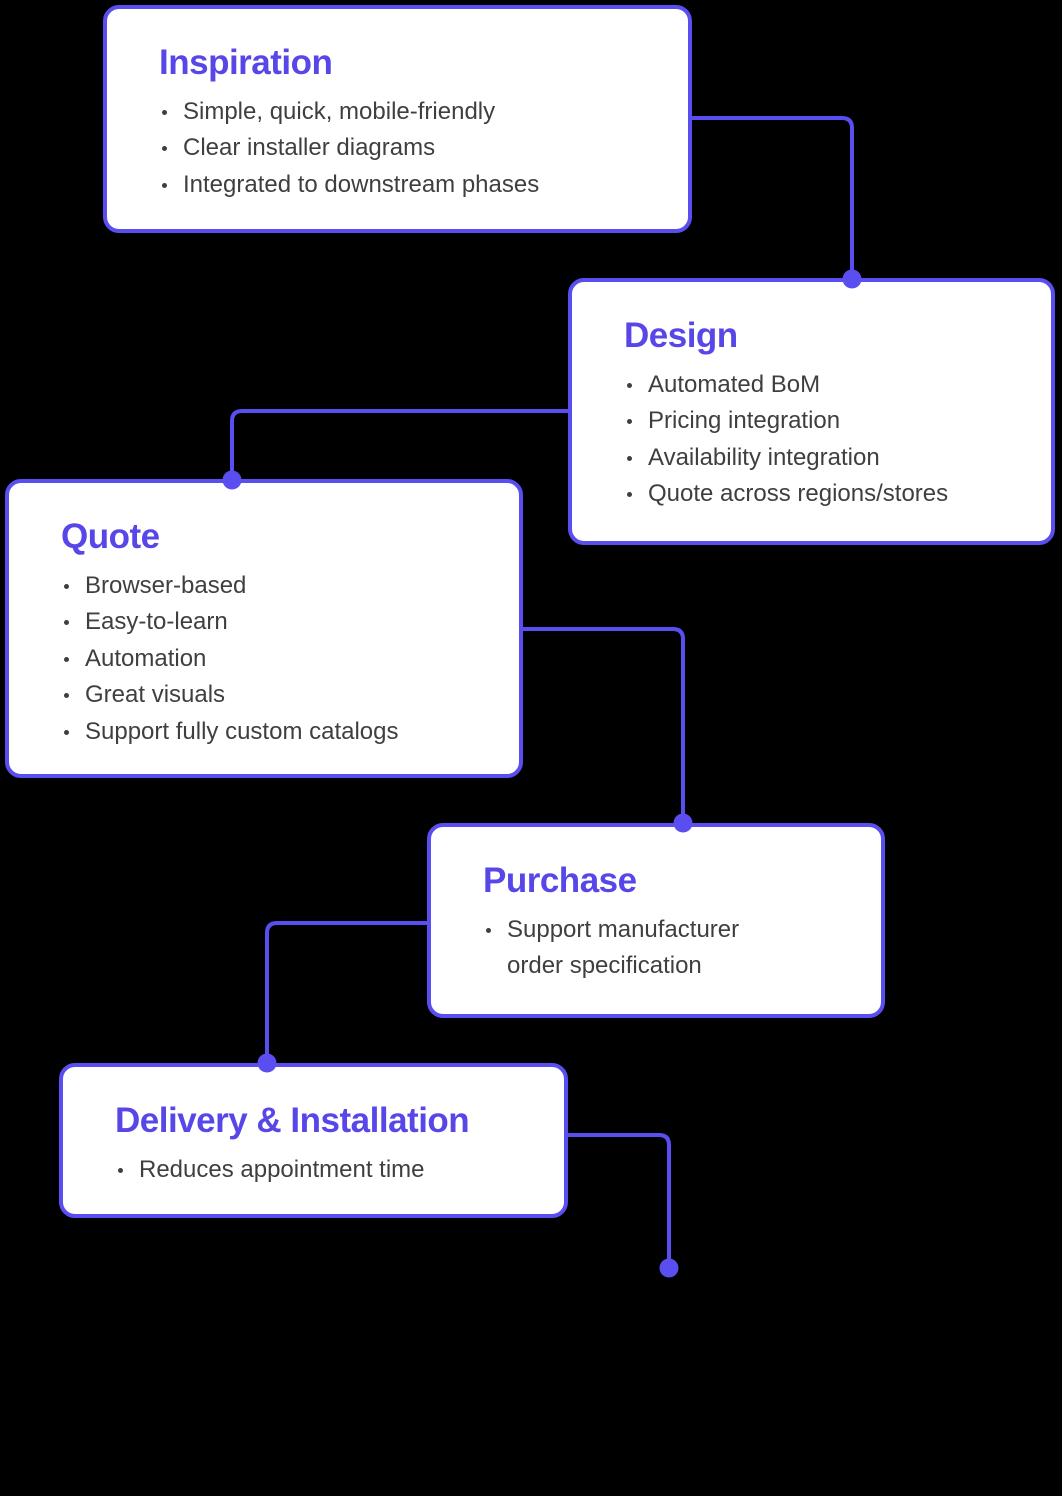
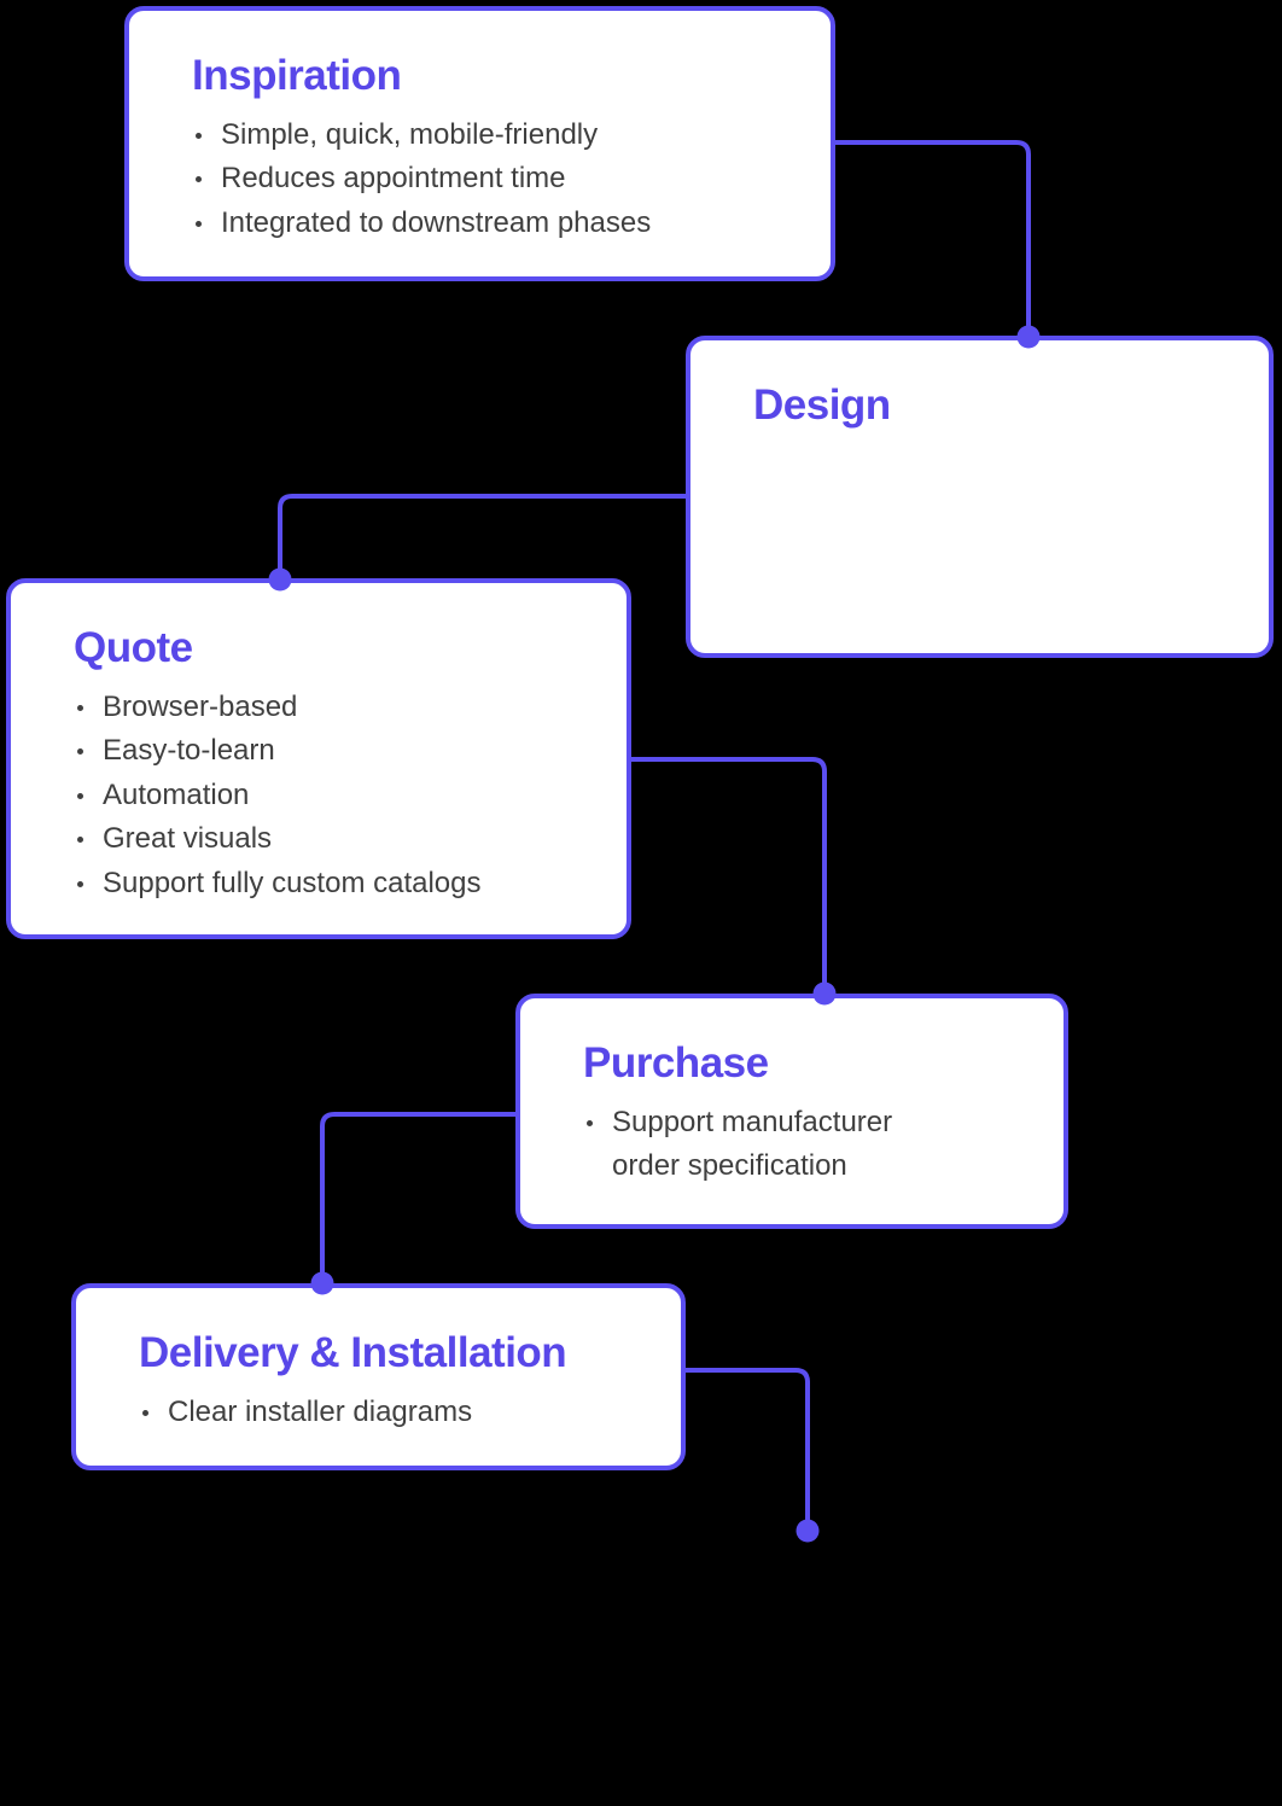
  Inspiration
  Simple, quick, mobile-friendly
- Clear installer diagrams
+ Reduces appointment time
  Integrated to downstream phases
  Design
- Automated BoM
- Pricing integration
- Availability integration
- Quote across regions/stores
  Quote
  Browser-based
  Easy-to-learn
  Automation
  Great visuals
  Support fully custom catalogs
  Purchase
  Support manufacturer order specification
  Delivery & Installation
- Reduces appointment time
+ Clear installer diagrams
